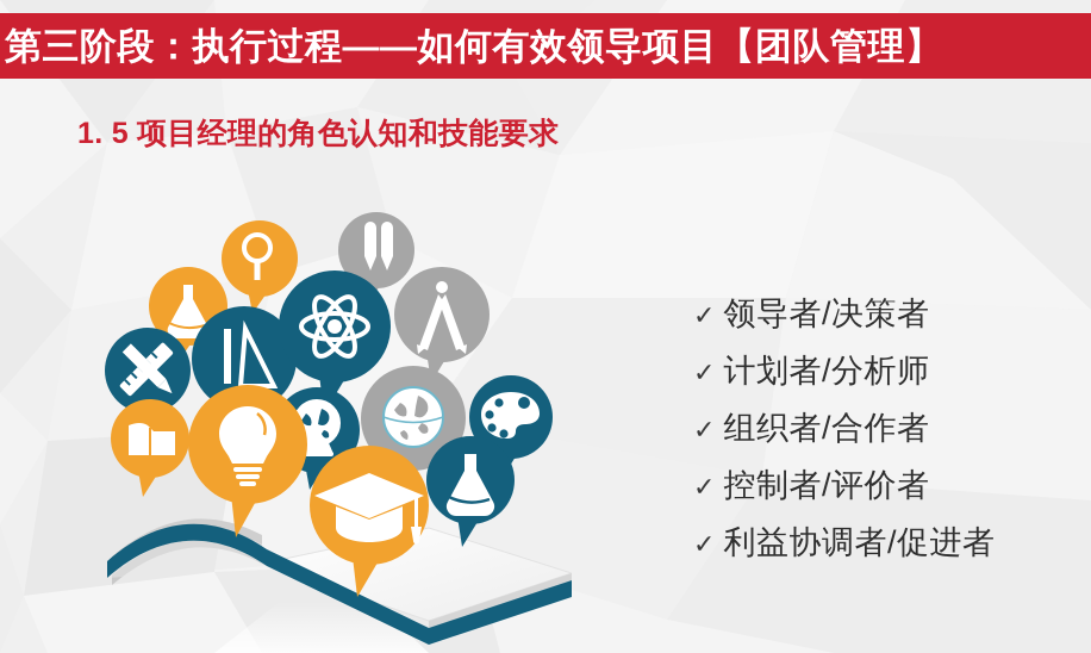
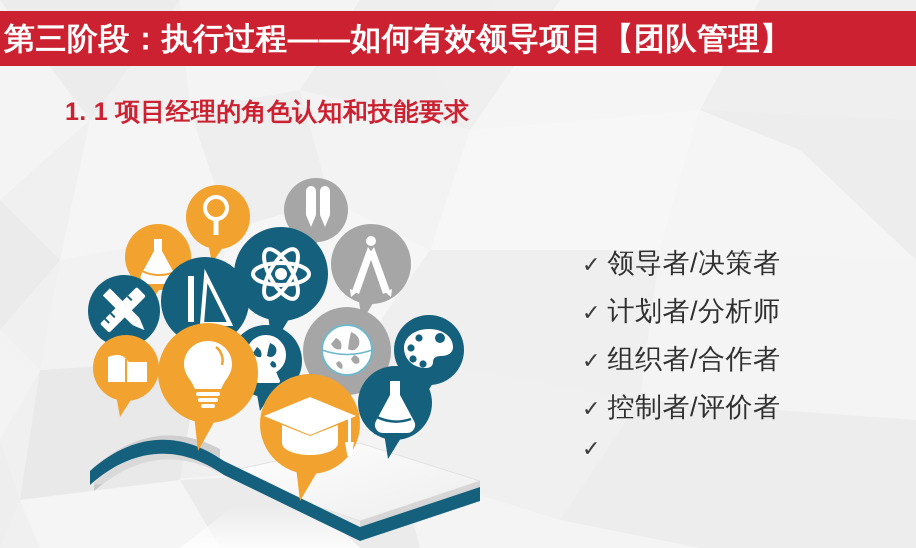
  第三阶段：执行过程——如何有效领导项目【团队管理】
- 1. 5 项目经理的角色认知和技能要求
+ 1. 1 项目经理的角色认知和技能要求
  ✓
  领导者/决策者
  ✓
  计划者/分析师
  ✓
  组织者/合作者
  ✓
  控制者/评价者
  ✓
- 利益协调者/促进者
